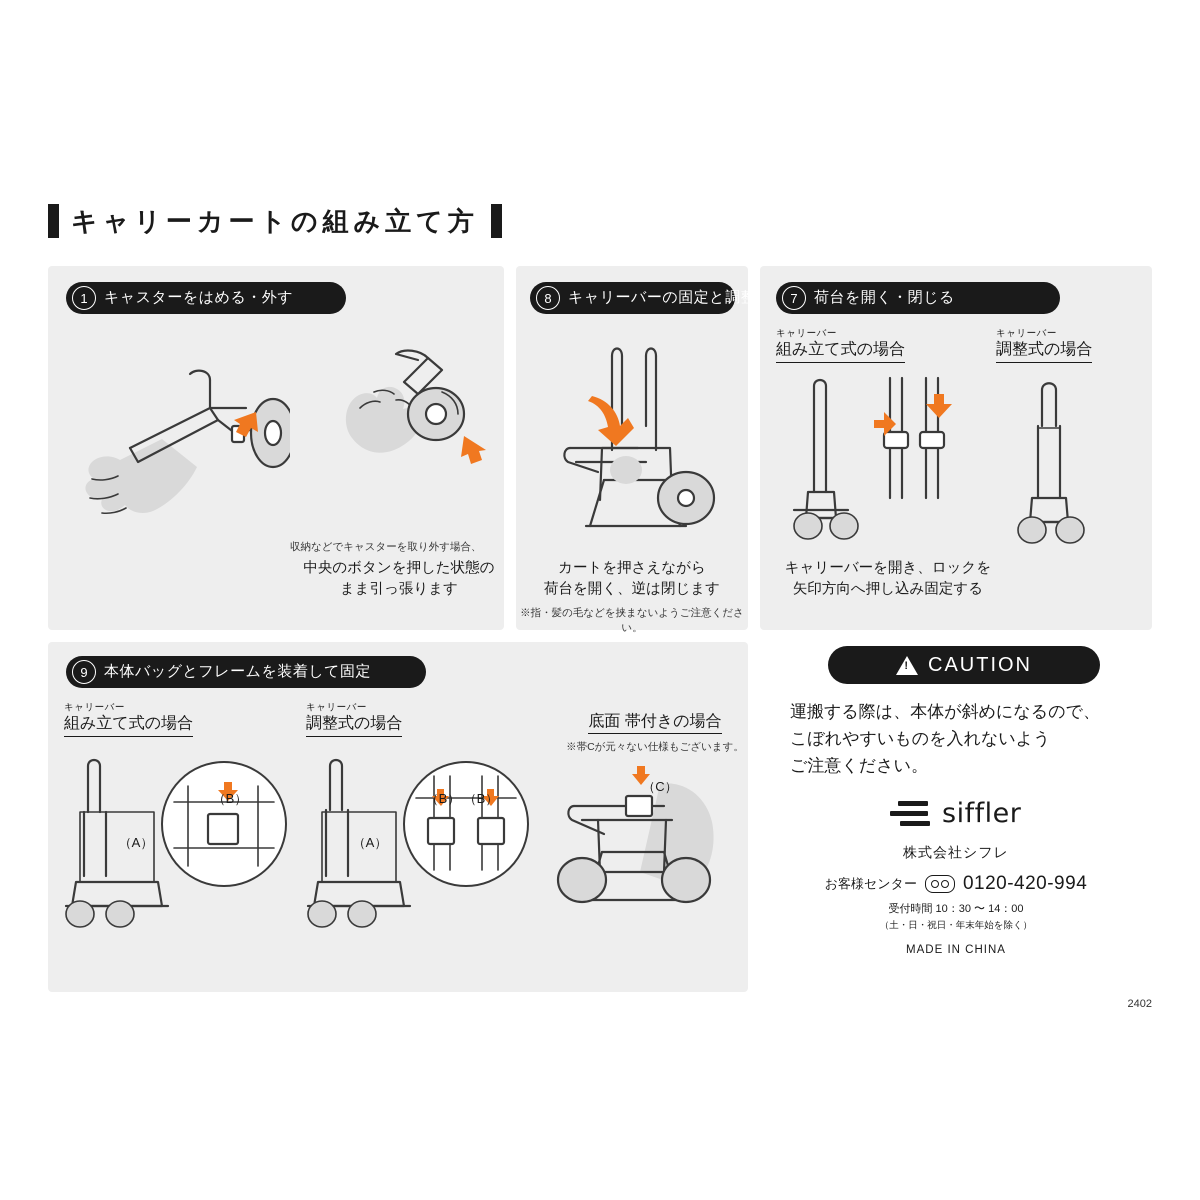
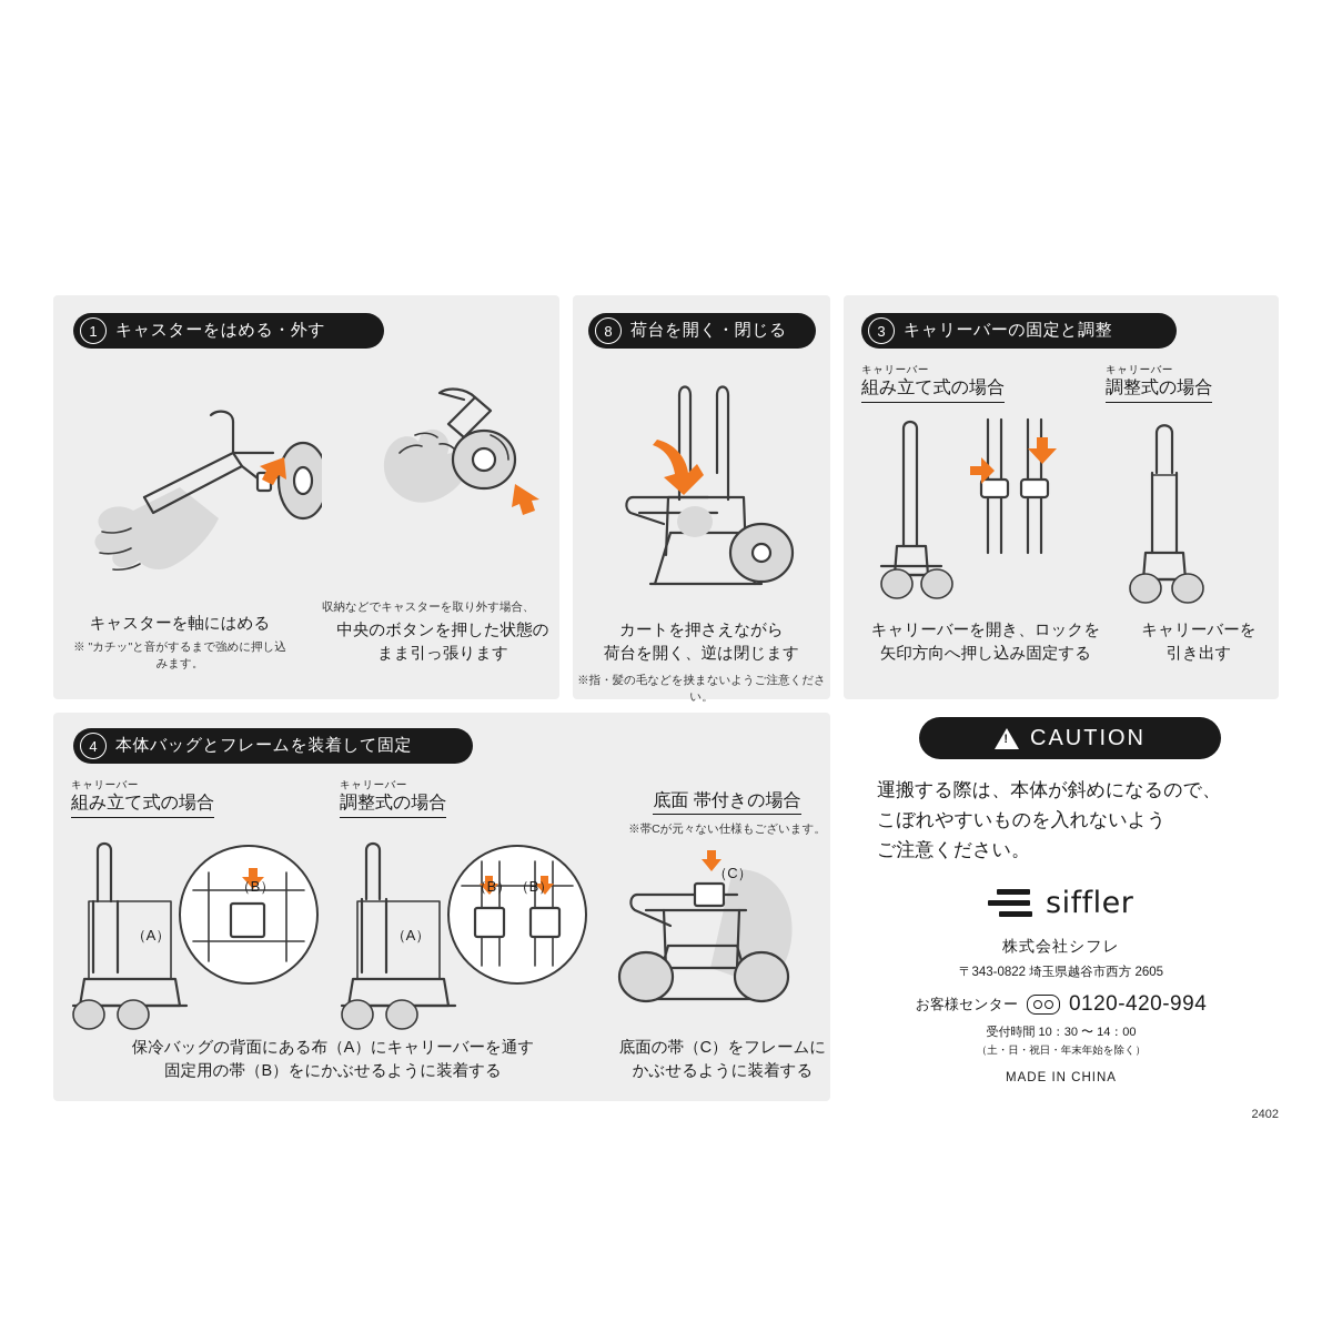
- キャリーカートの組み立て方
  1
  キャスターをはめる・外す
+ キャスターを軸にはめる
+ ※ "カチッ"と音がするまで強めに押し込みます。
  収納などでキャスターを取り外す場合、
  中央のボタンを押した状態の
  まま引っ張ります
  8
- キャリーバーの固定と調整
+ 荷台を開く・閉じる
  カートを押さえながら
  荷台を開く、逆は閉じます
  ※指・髪の毛などを挟まないようご注意ください。
- 7
+ 3
- 荷台を開く・閉じる
+ キャリーバーの固定と調整
  キャリーバー
  組み立て式の場合
  キャリーバー
  調整式の場合
  キャリーバーを開き、ロックを
  矢印方向へ押し込み固定する
+ キャリーバーを
+ 引き出す
- 9
+ 4
  本体バッグとフレームを装着して固定
  キャリーバー
  組み立て式の場合
  キャリーバー
  調整式の場合
  底面 帯付きの場合
  ※帯Cが元々ない仕様もございます。
  （A）
  （B）
  （A）
  （B）
  （B）
  （C）
+ 保冷バッグの背面にある布（A）にキャリーバーを通す
+ 固定用の帯（B）をにかぶせるように装着する
+ 底面の帯（C）をフレームに
+ かぶせるように装着する
  CAUTION
  運搬する際は、本体が斜めになるので、
  こぼれやすいものを入れないよう
  ご注意ください。
  siffler
  株式会社シフレ
+ 〒343-0822 埼玉県越谷市西方 2605
  お客様センター
  0120-420-994
  受付時間 10：30 〜 14：00
  （土・日・祝日・年末年始を除く）
  MADE IN CHINA
  2402
